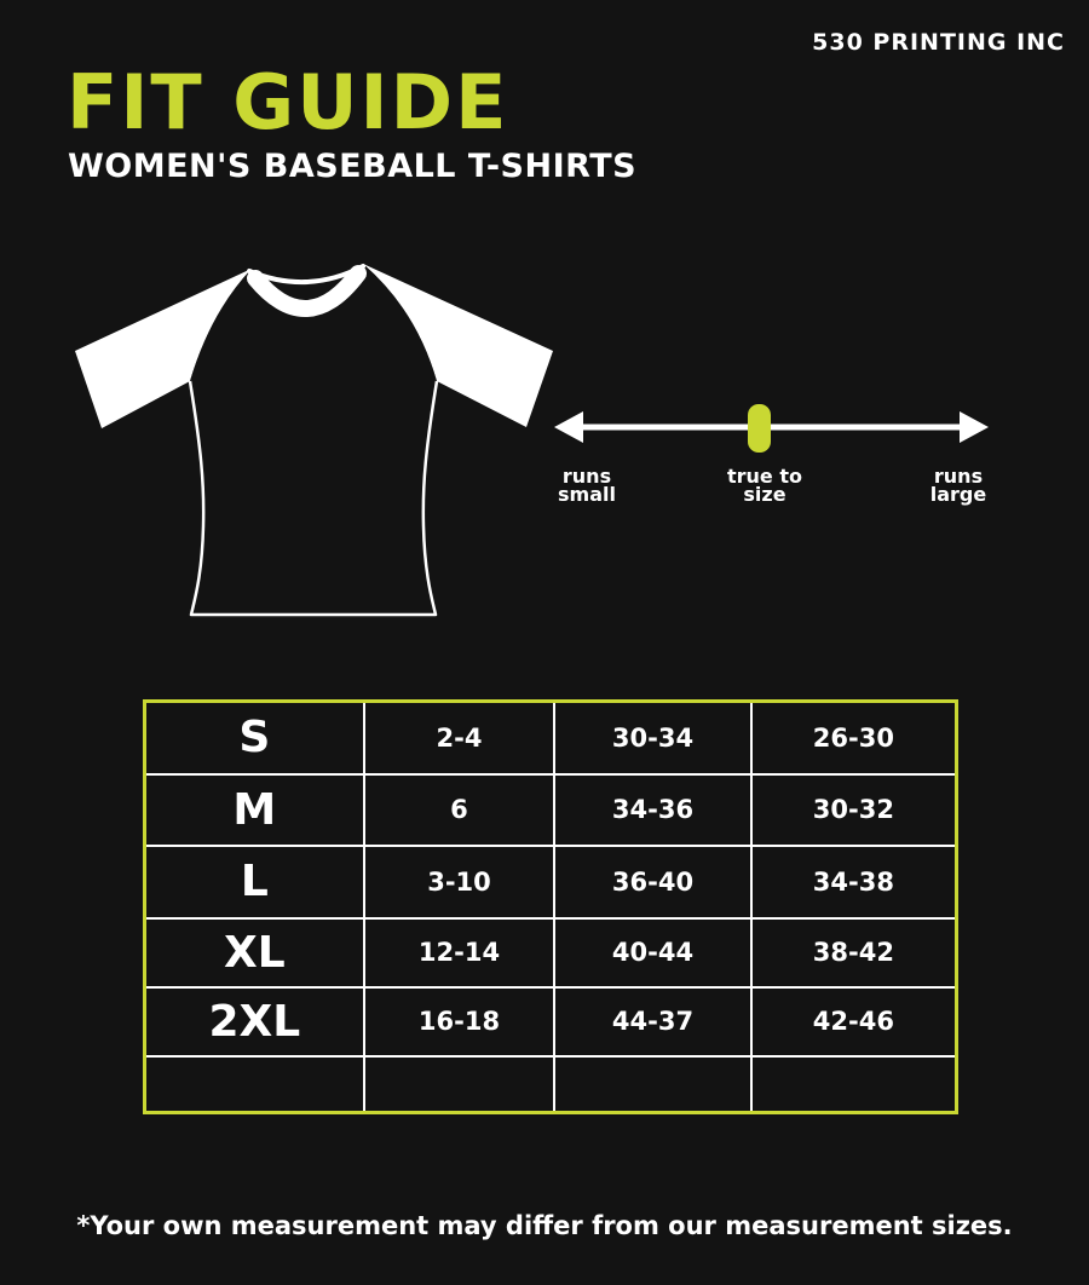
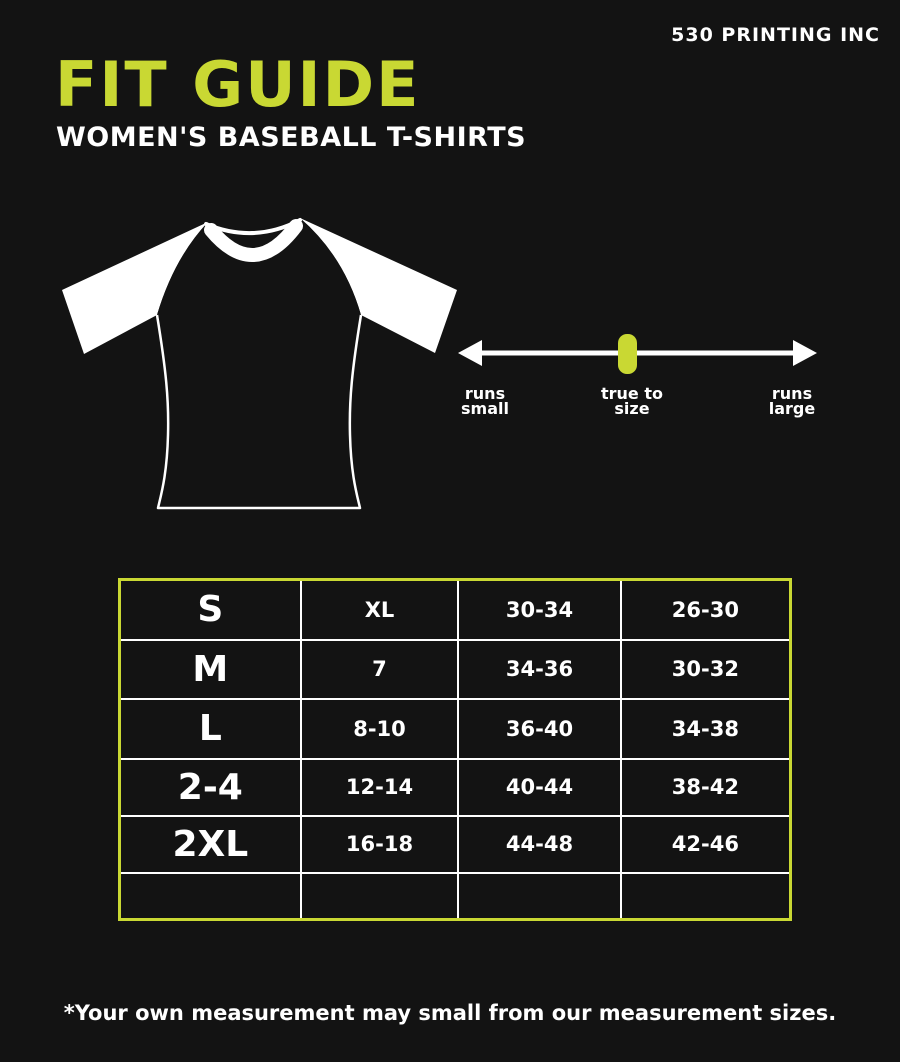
  530 PRINTING INC
  FIT GUIDE
  WOMEN'S BASEBALL T-SHIRTS
  runs
  small
  true to
  size
  runs
  large
- S	2-4	30-34	26-30
+ S	XL	30-34	26-30
- M	6	34-36	30-32
+ M	7	34-36	30-32
- L	3-10	36-40	34-38
+ L	8-10	36-40	34-38
- XL	12-14	40-44	38-42
+ 2-4	12-14	40-44	38-42
- 2XL	16-18	44-37	42-46
+ 2XL	16-18	44-48	42-46
- *Your own measurement may differ from our measurement sizes.
+ *Your own measurement may small from our measurement sizes.
